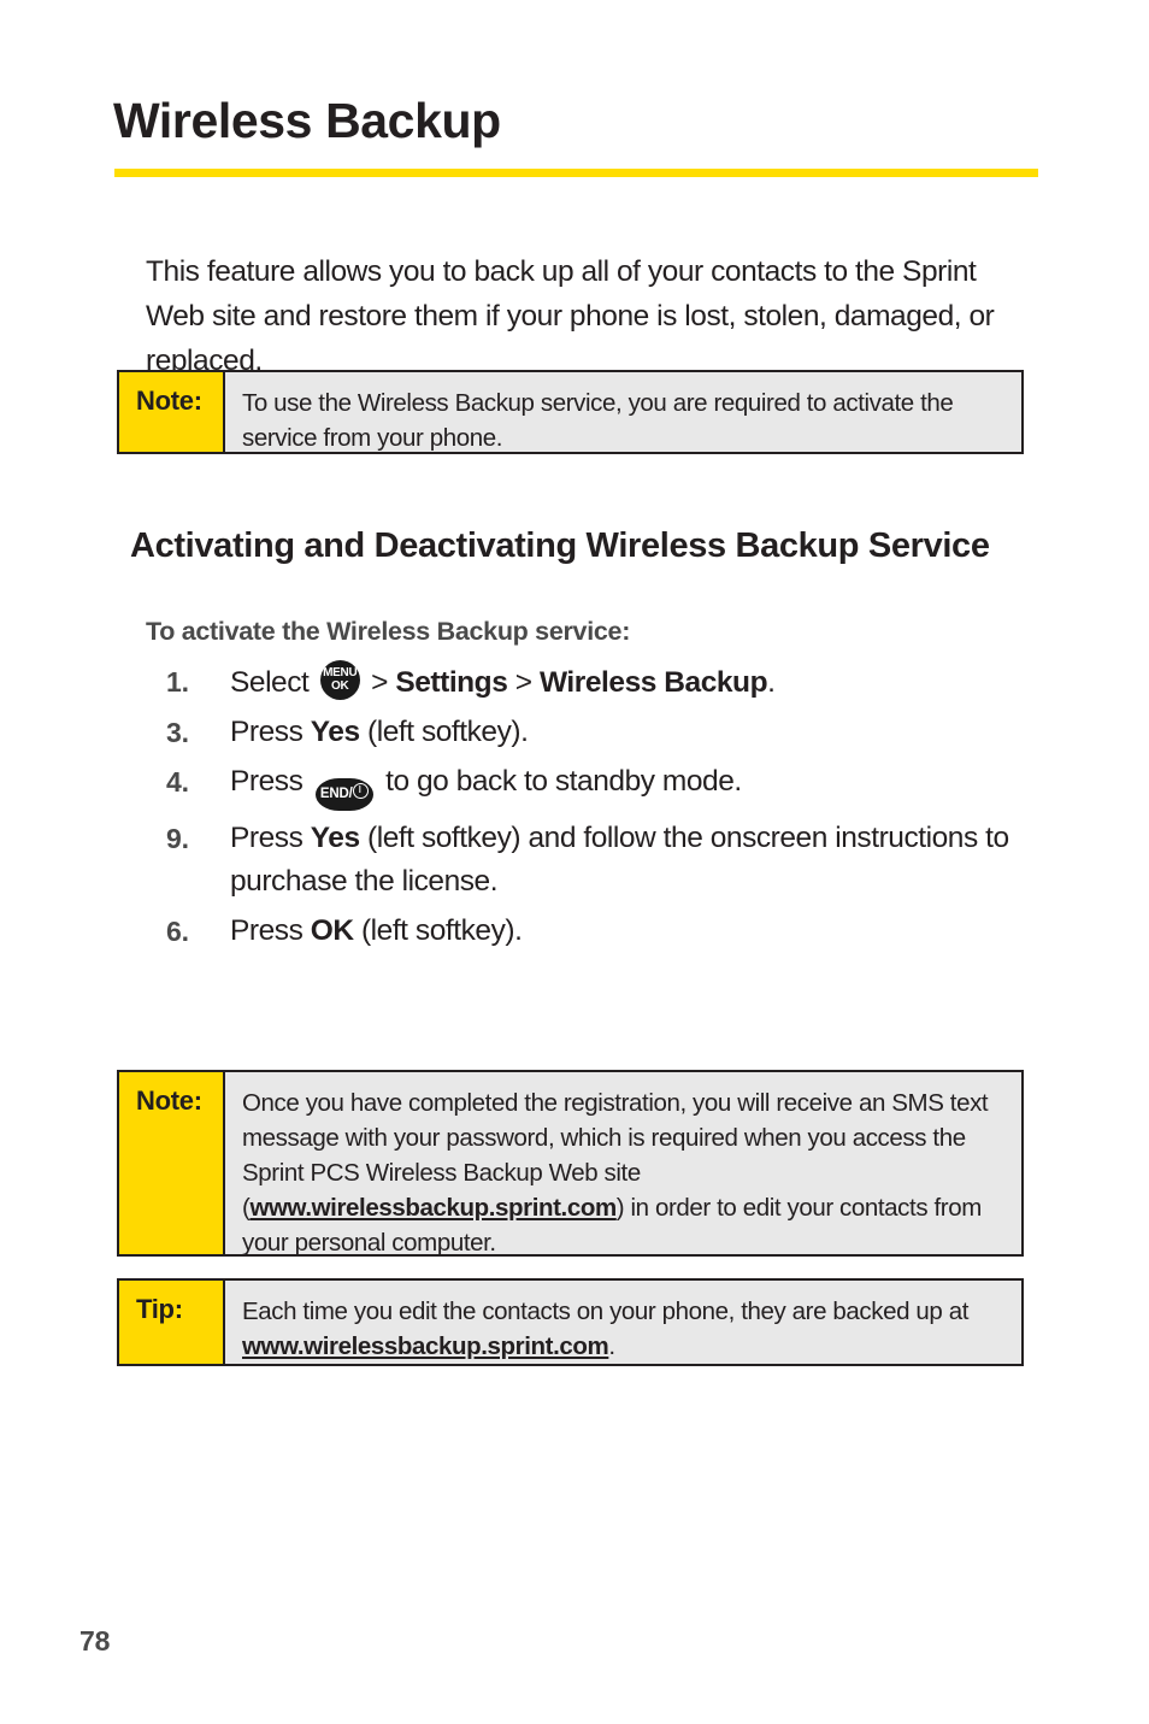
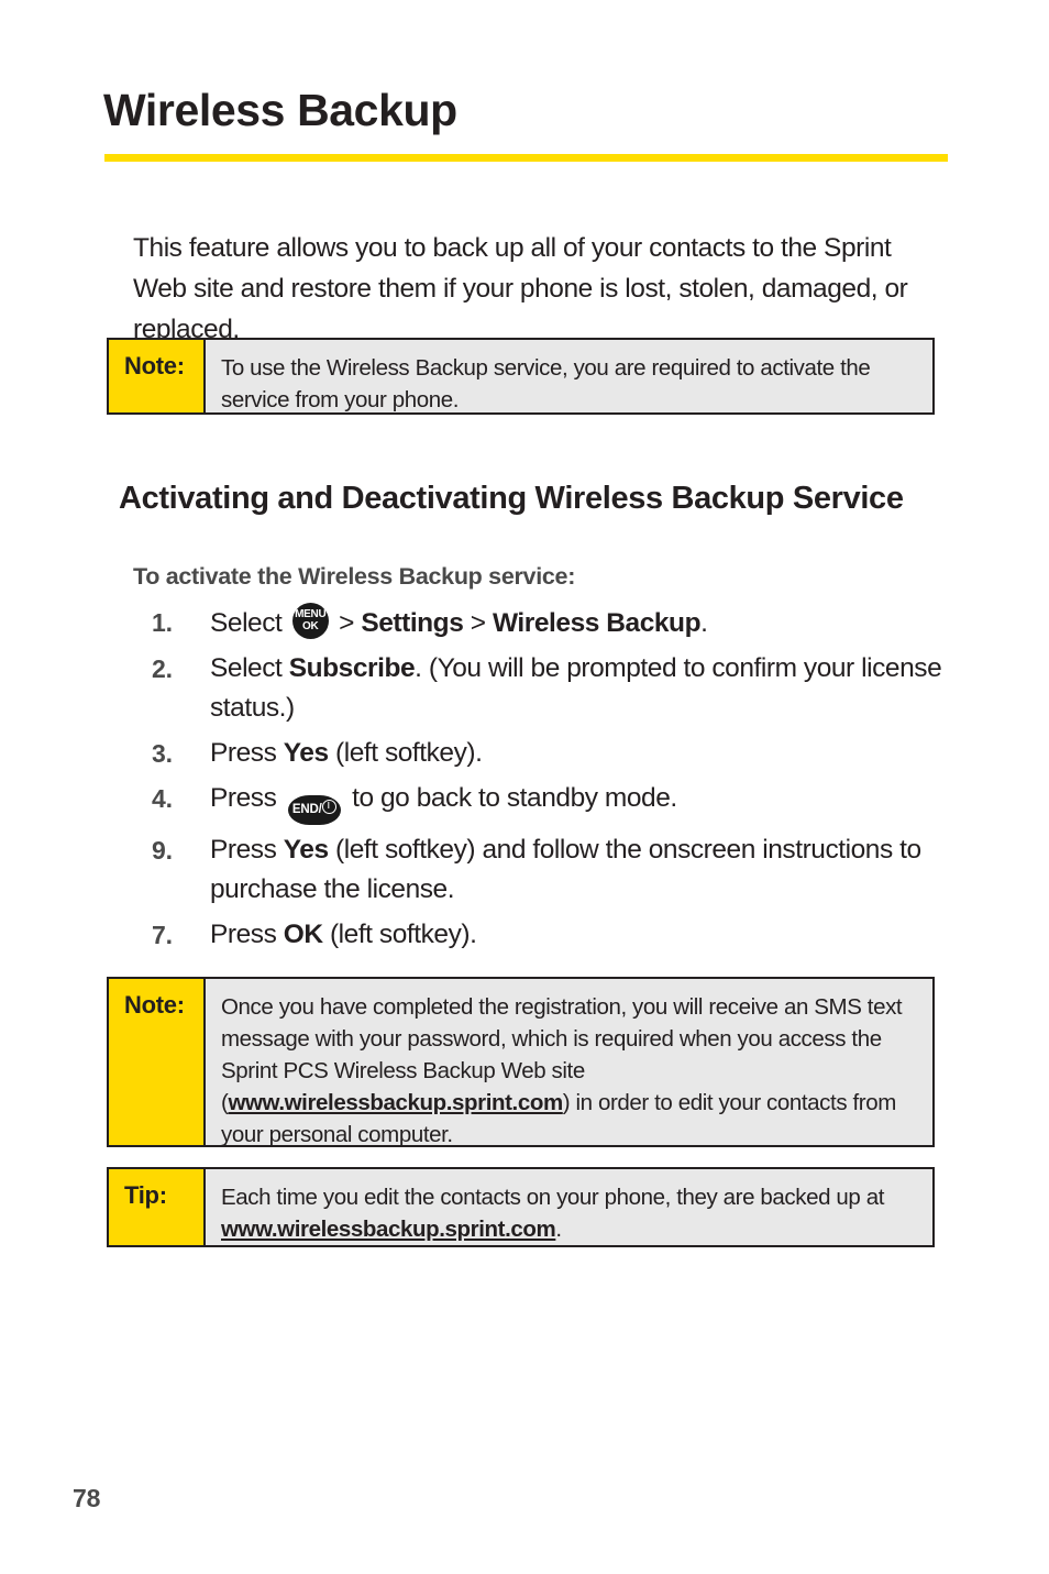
  Wireless Backup
  This feature allows you to back up all of your contacts to the Sprint Web site and restore them if your phone is lost, stolen, damaged, or replaced.
  Note:
  To use the Wireless Backup service, you are required to activate the service from your phone.
  Activating and Deactivating Wireless Backup Service
  To activate the Wireless Backup service:
  1.
  Select
  MENU
  OK
  > Settings > Wireless Backup.
+ 2.
+ Select Subscribe. (You will be prompted to confirm your license status.)
  3.
  Press Yes (left softkey).
  4.
  Press END/ to go back to standby mode.
  9.
  Press Yes (left softkey) and follow the onscreen instructions to purchase the license.
- 6.
+ 7.
  Press OK (left softkey).
  Note:
  Once you have completed the registration, you will receive an SMS text message with your password, which is required when you access the Sprint PCS Wireless Backup Web site (www.wirelessbackup.sprint.com) in order to edit your contacts from your personal computer.
  Tip:
  Each time you edit the contacts on your phone, they are backed up at www.wirelessbackup.sprint.com.
  78
